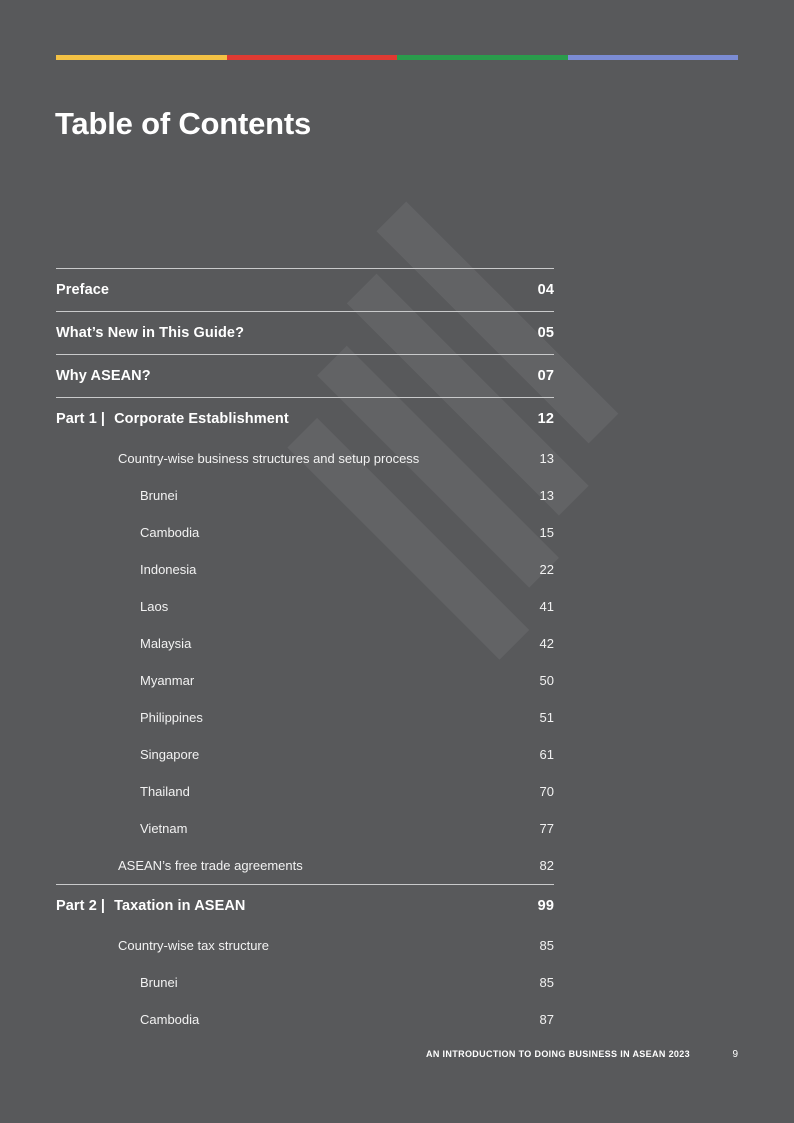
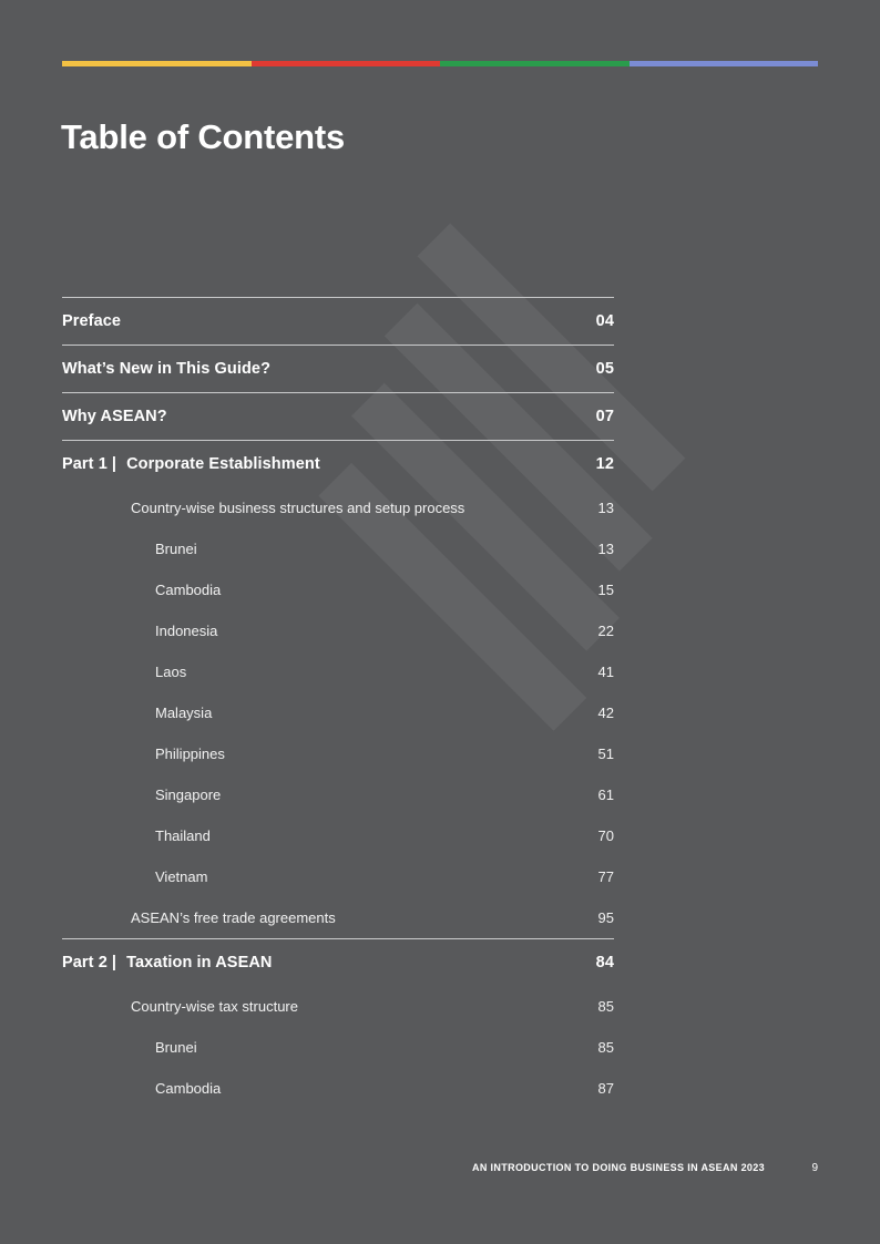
  Table of Contents
  Preface
  04
  What’s New in This Guide?
  05
  Why ASEAN?
  07
  Part 1 | Corporate Establishment
  12
  Country-wise business structures and setup process
  13
  Brunei
  13
  Cambodia
  15
  Indonesia
  22
  Laos
  41
  Malaysia
  42
- Myanmar
- 50
  Philippines
  51
  Singapore
  61
  Thailand
  70
  Vietnam
  77
  ASEAN’s free trade agreements
- 82
+ 95
  Part 2 | Taxation in ASEAN
- 99
+ 84
  Country-wise tax structure
  85
  Brunei
  85
  Cambodia
  87
  AN INTRODUCTION TO DOING BUSINESS IN ASEAN 2023
  9
